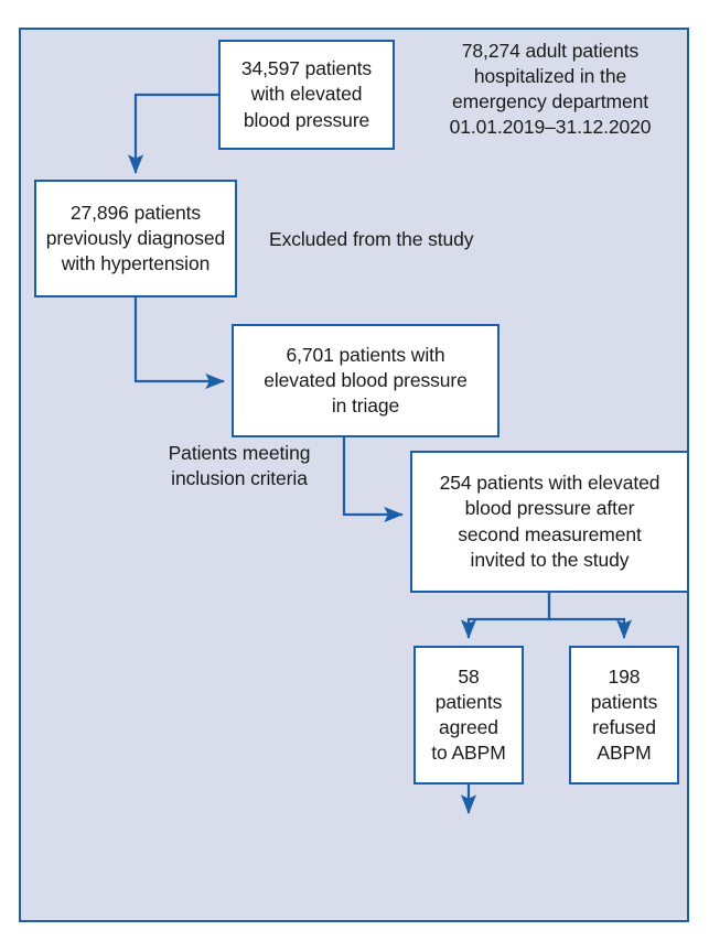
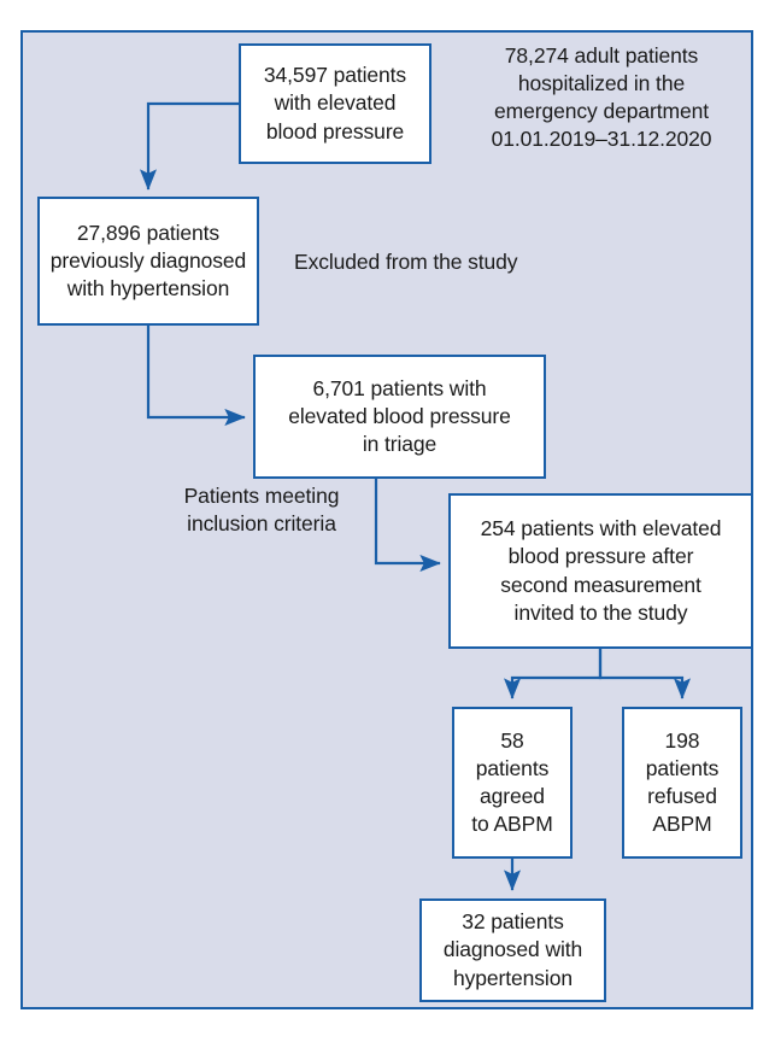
  78,274 adult patients
  hospitalized in the
  emergency department
  01.01.2019–31.12.2020
  Excluded from the study
  Patients meeting
  inclusion criteria
  34,597 patients
  with elevated
  blood pressure
  27,896 patients
  previously diagnosed
  with hypertension
  6,701 patients with
  elevated blood pressure
  in triage
  254 patients with elevated
  blood pressure after
  second measurement
  invited to the study
  58
  patients
  agreed
  to ABPM
  198
  patients
  refused
  ABPM
+ 32 patients
+ diagnosed with
+ hypertension
